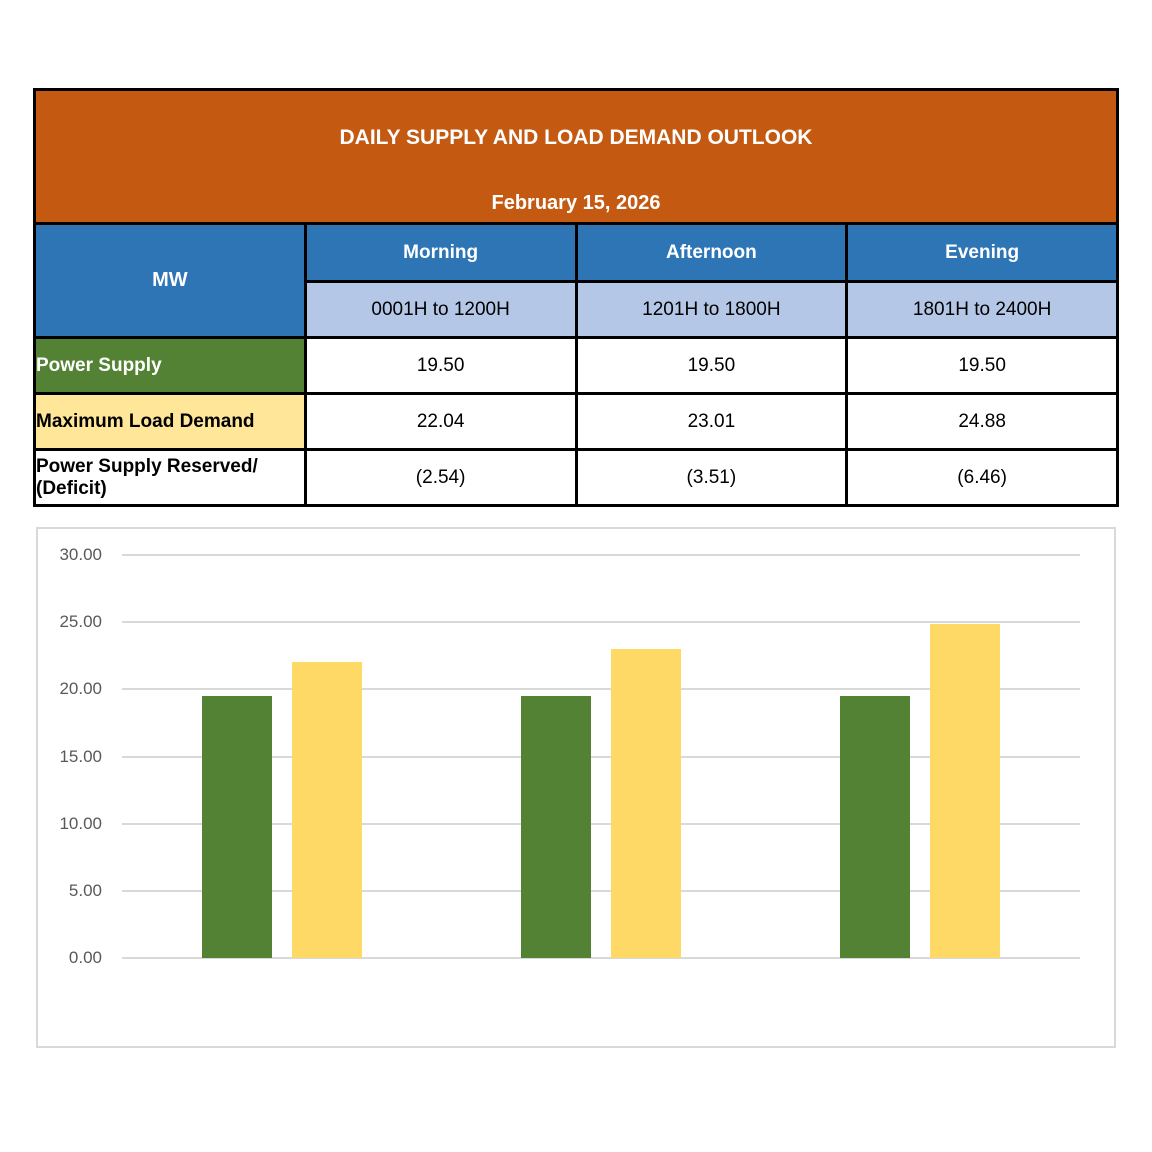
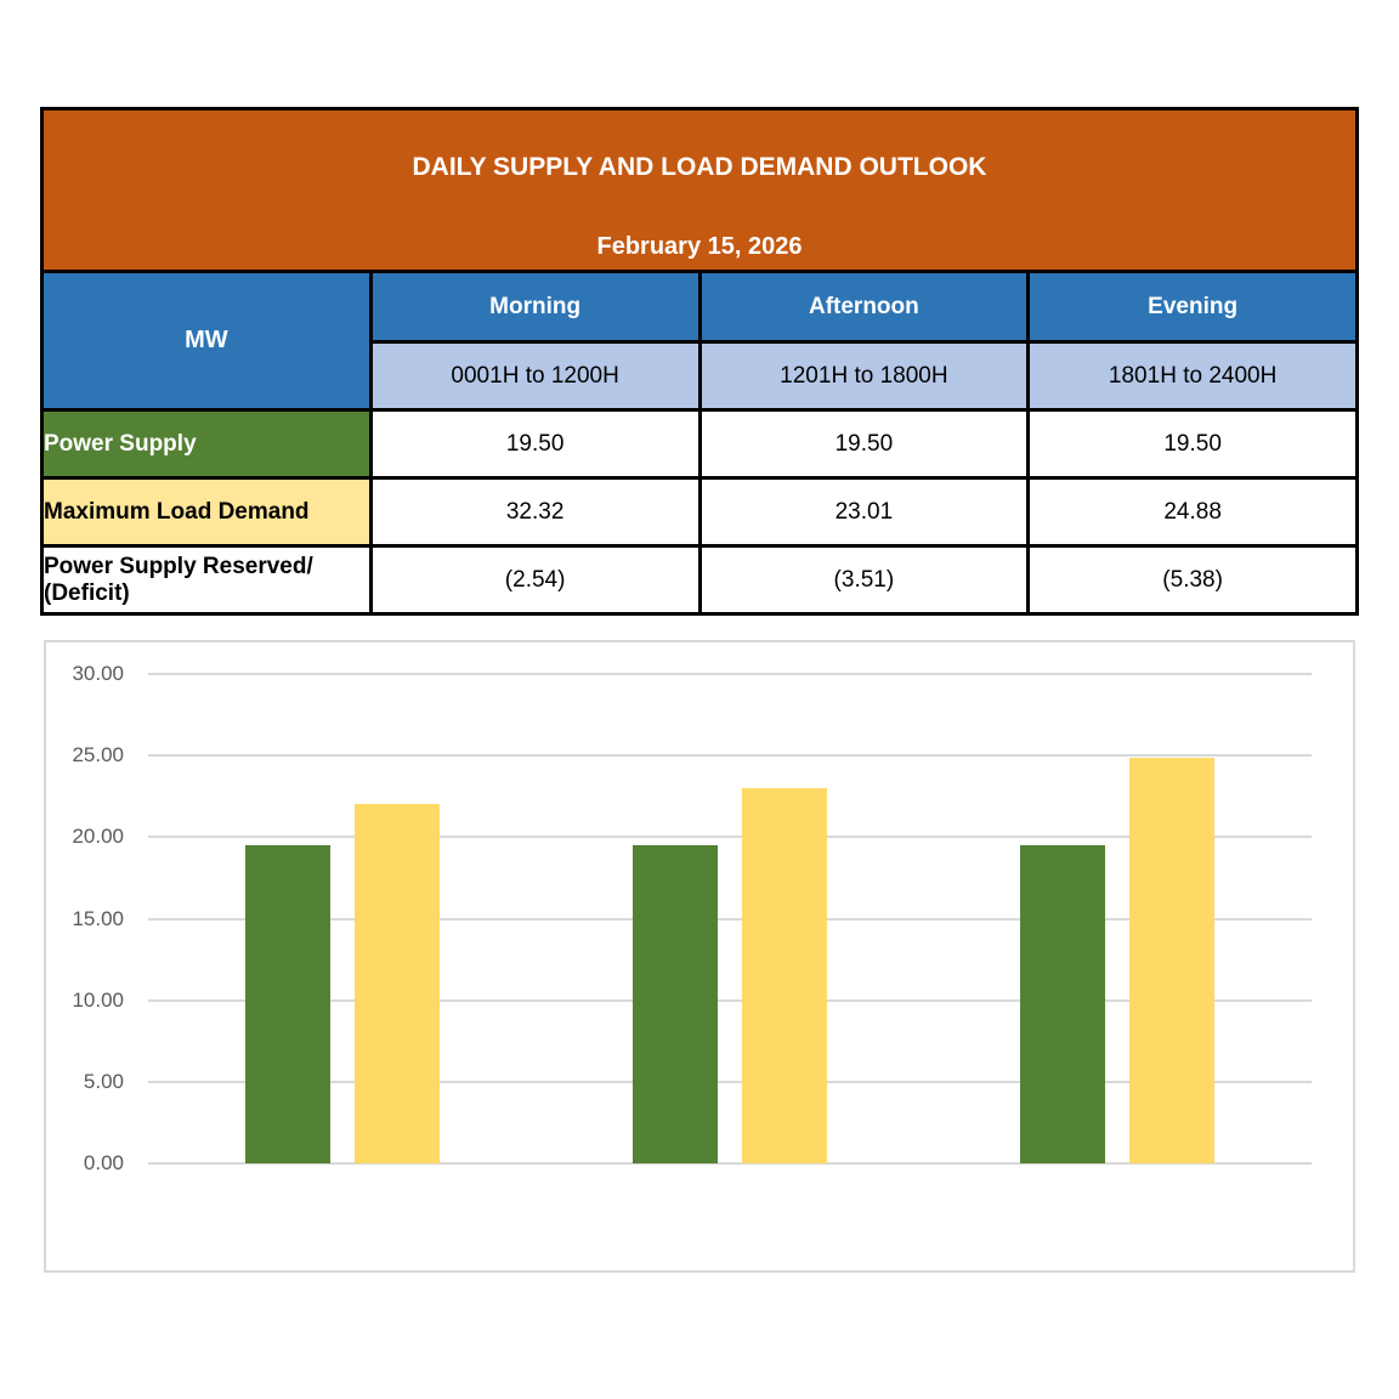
  DAILY SUPPLY AND LOAD DEMAND OUTLOOK February 15, 2026
  MW	Morning	Afternoon	Evening
  0001H to 1200H	1201H to 1800H	1801H to 2400H
  Power Supply	19.50	19.50	19.50
- Maximum Load Demand	22.04	23.01	24.88
+ Maximum Load Demand	32.32	23.01	24.88
- Power Supply Reserved/ (Deficit)	(2.54)	(3.51)	(6.46)
+ Power Supply Reserved/ (Deficit)	(2.54)	(3.51)	(5.38)
  0.00
  5.00
  10.00
  15.00
  20.00
  25.00
  30.00
